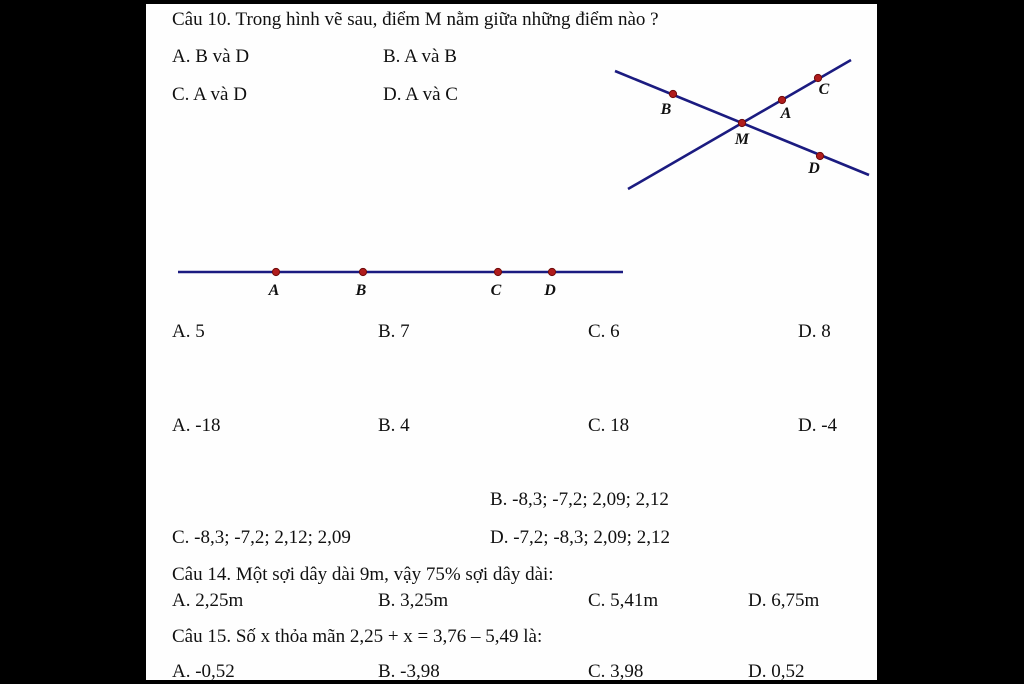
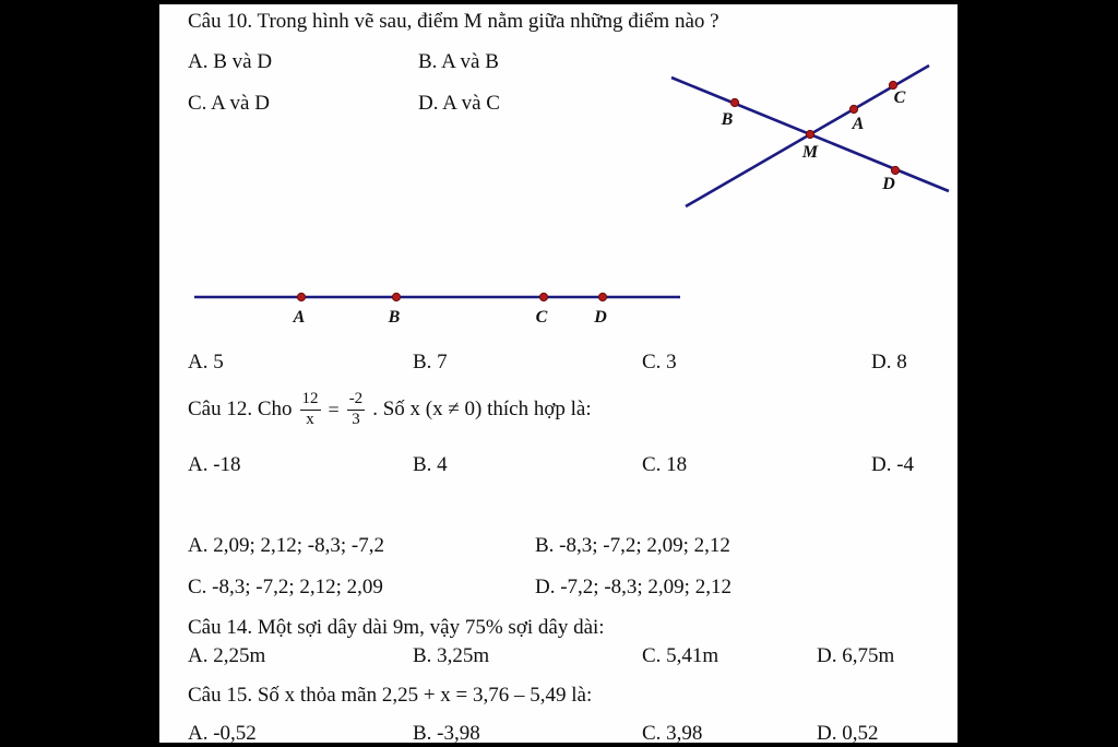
  Câu 10. Trong hình vẽ sau, điểm M nằm giữa những điểm nào ?
  A. B và D
  B. A và B
  C. A và D
  D. A và C
  B
  M
  A
  C
  D
  A
  B
  C
  D
  A. 5
  B. 7
- C. 6
+ C. 3
  D. 8
+ Câu 12. Cho
+ 12
+ x
+ =
+ -2
+ 3
+ . Số x (x ≠ 0) thích hợp là:
  A. -18
  B. 4
  C. 18
  D. -4
+ A. 2,09; 2,12; -8,3; -7,2
  B. -8,3; -7,2; 2,09; 2,12
  C. -8,3; -7,2; 2,12; 2,09
  D. -7,2; -8,3; 2,09; 2,12
  Câu 14. Một sợi dây dài 9m, vậy 75% sợi dây dài:
  A. 2,25m
  B. 3,25m
  C. 5,41m
  D. 6,75m
  Câu 15. Số x thỏa mãn 2,25 + x = 3,76 – 5,49 là:
  A. -0,52
  B. -3,98
  C. 3,98
  D. 0,52
